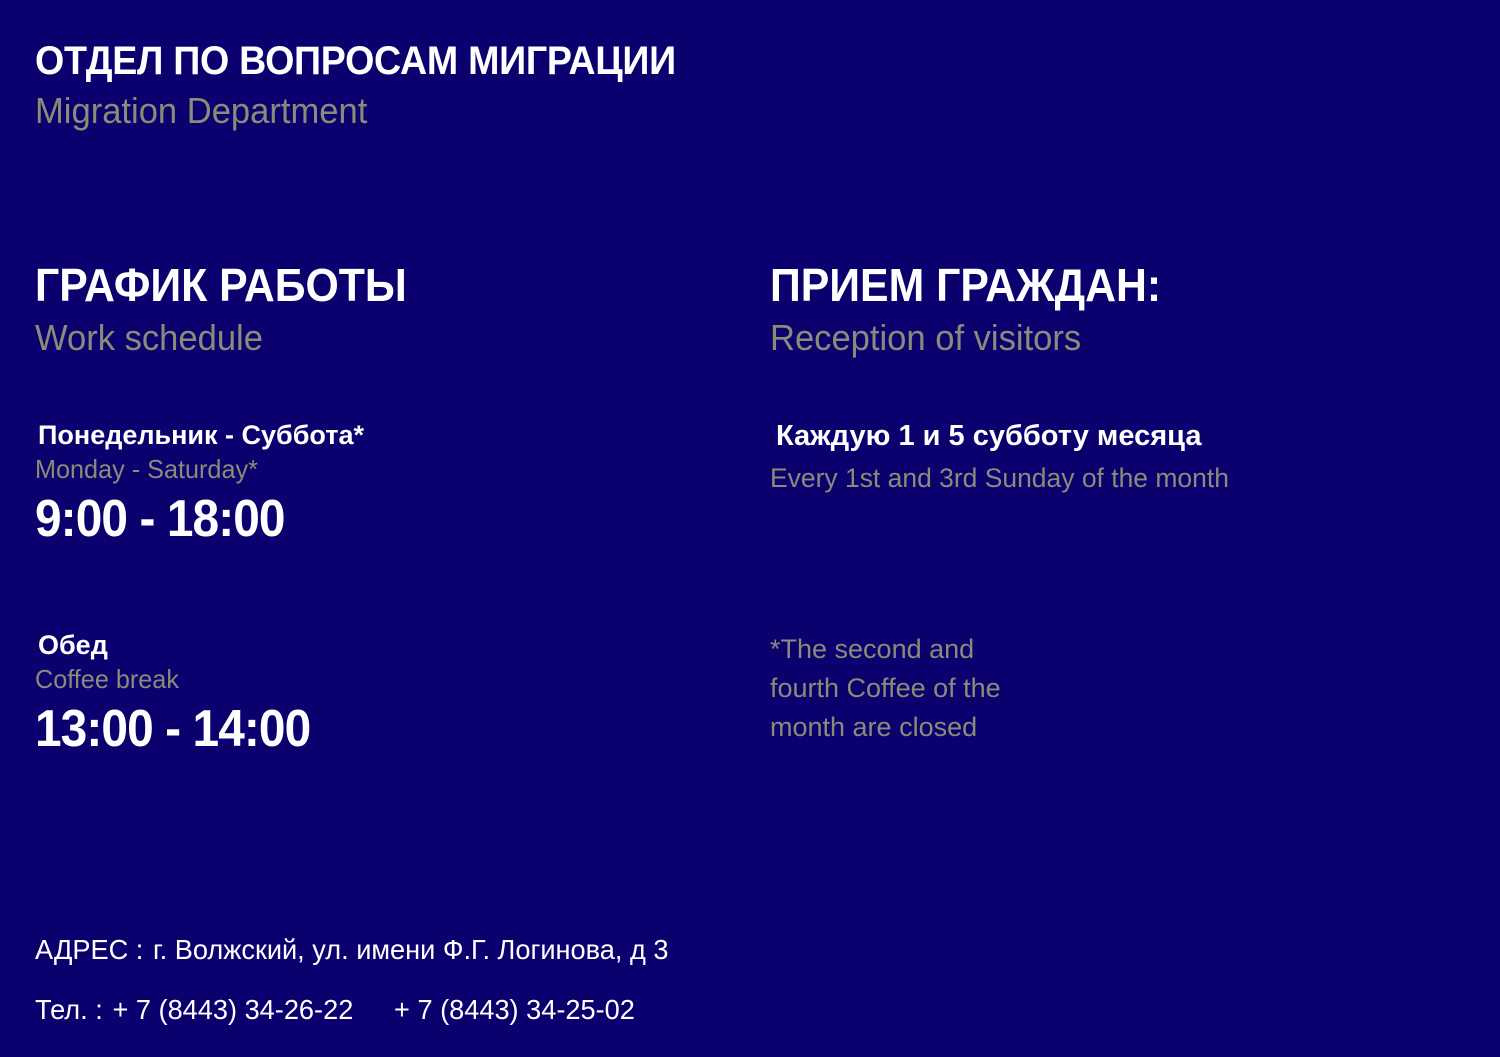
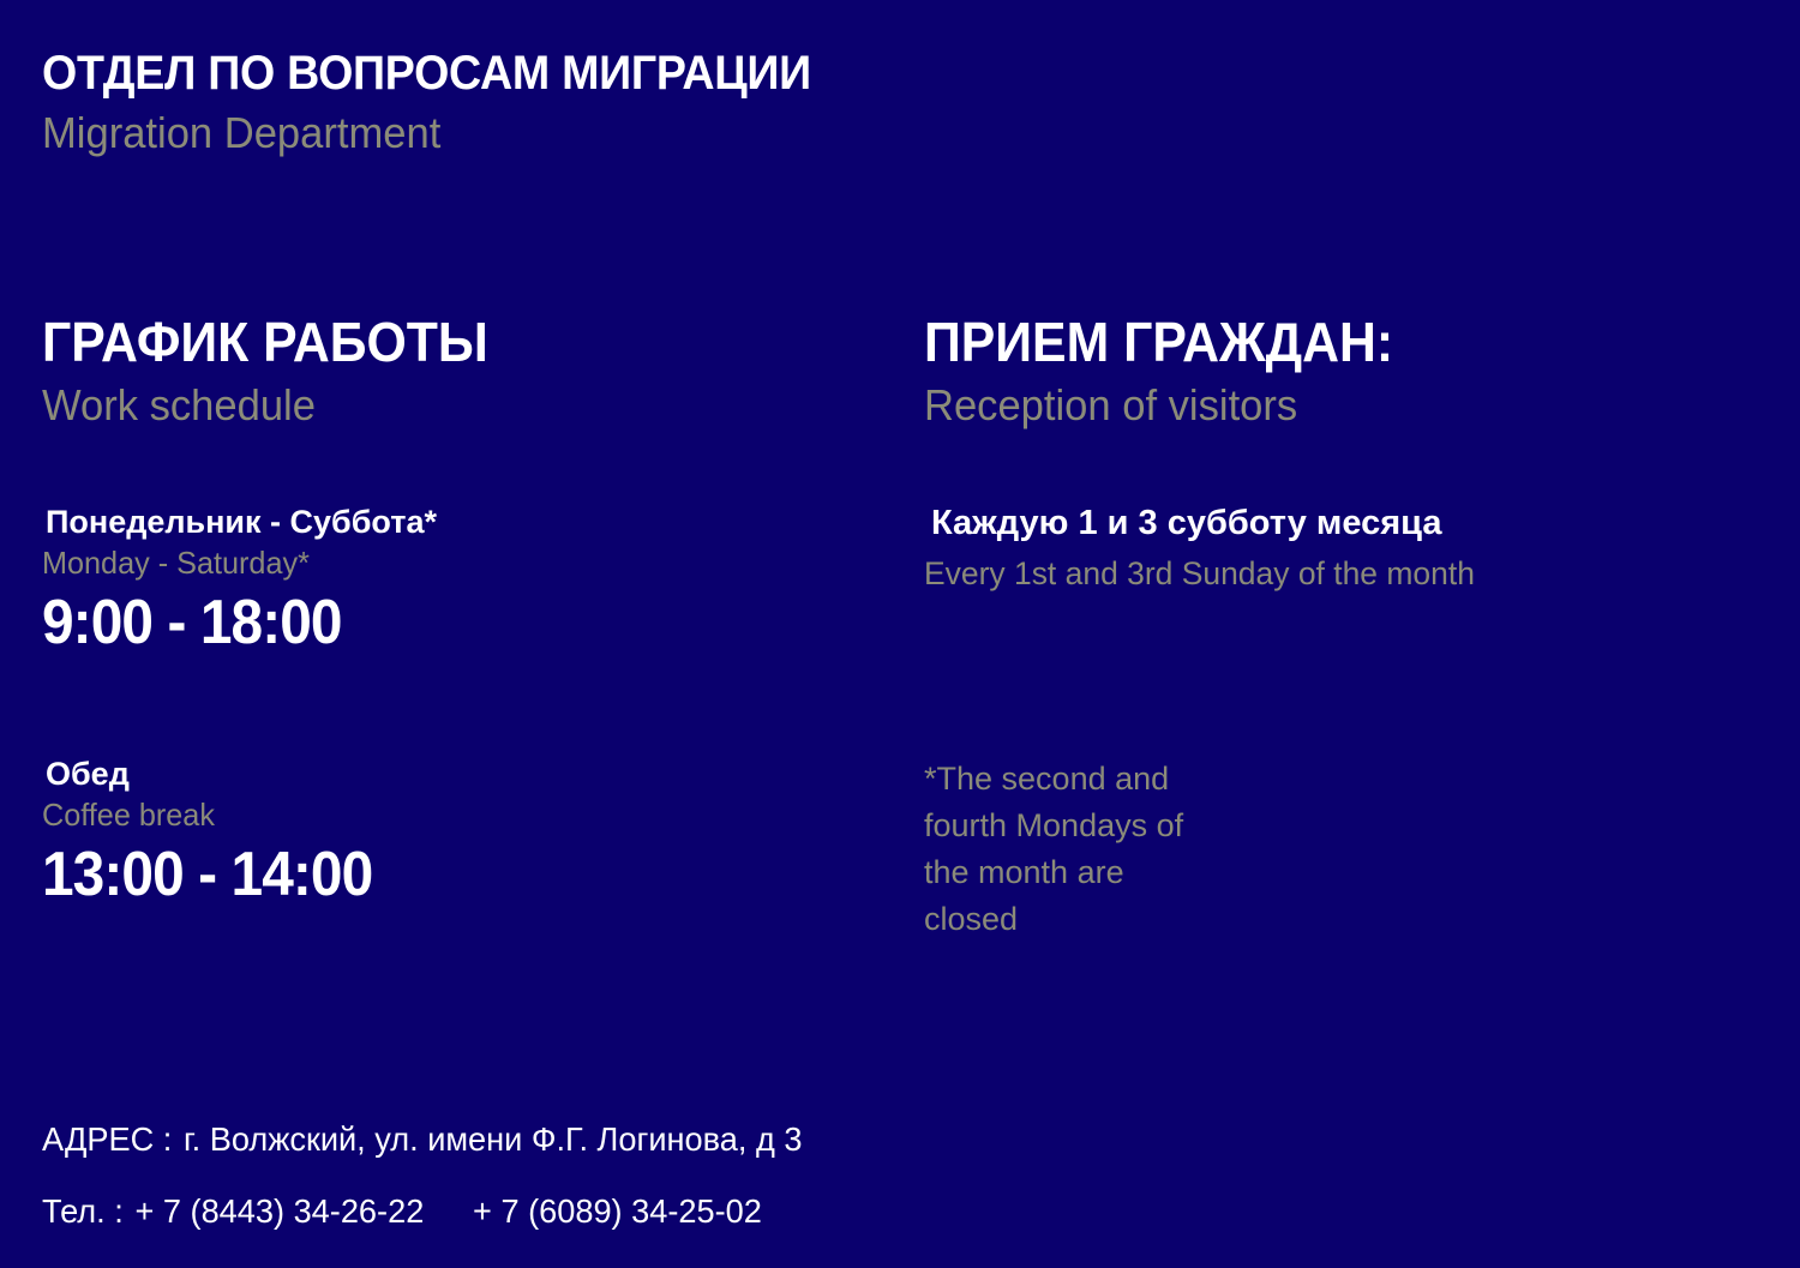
  ОТДЕЛ ПО ВОПРОСАМ МИГРАЦИИ
  Migration Department
  ГРАФИК РАБОТЫ
  Work schedule
  Понедельник - Суббота*
  Monday - Saturday*
  9:00 - 18:00
  Обед
  Coffee break
  13:00 - 14:00
  ПРИЕМ ГРАЖДАН:
  Reception of visitors
- Каждую 1 и 5 субботу месяца
+ Каждую 1 и 3 субботу месяца
  Every 1st and 3rd Sunday of the month
- *The second and fourth Coffee of the month are closed
+ *The second and fourth Mondays of the month are closed
  АДРЕС : г. Волжский, ул. имени Ф.Г. Логинова, д 3
- Тел. : + 7 (8443) 34-26-22 + 7 (8443) 34-25-02
+ Тел. : + 7 (8443) 34-26-22 + 7 (6089) 34-25-02
